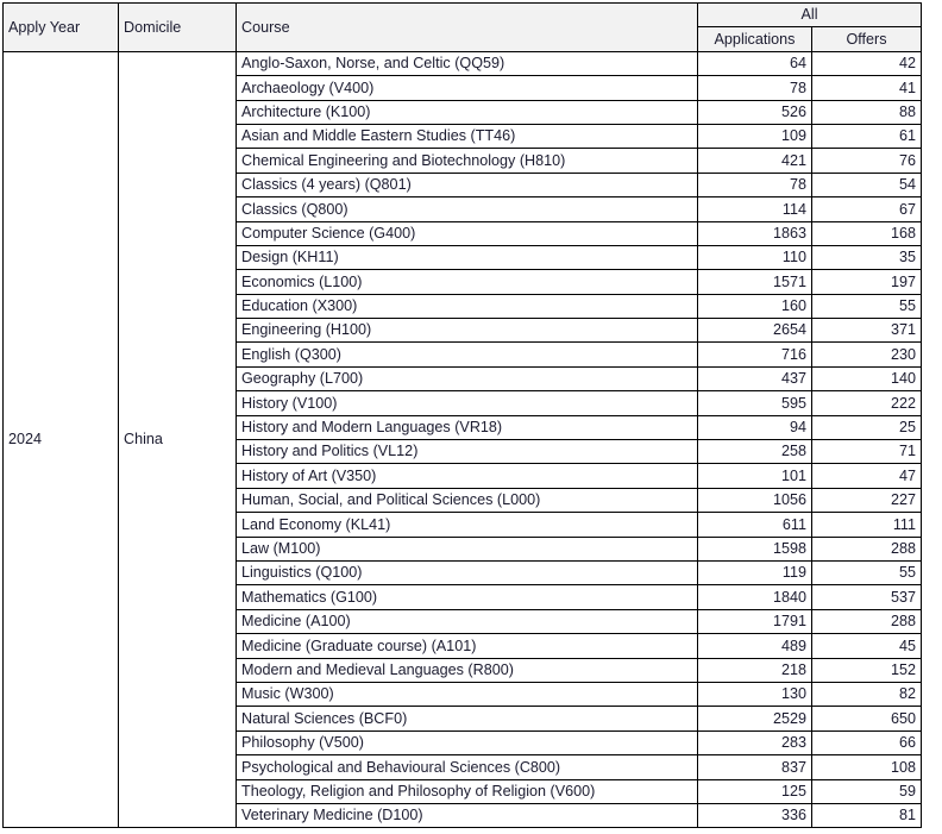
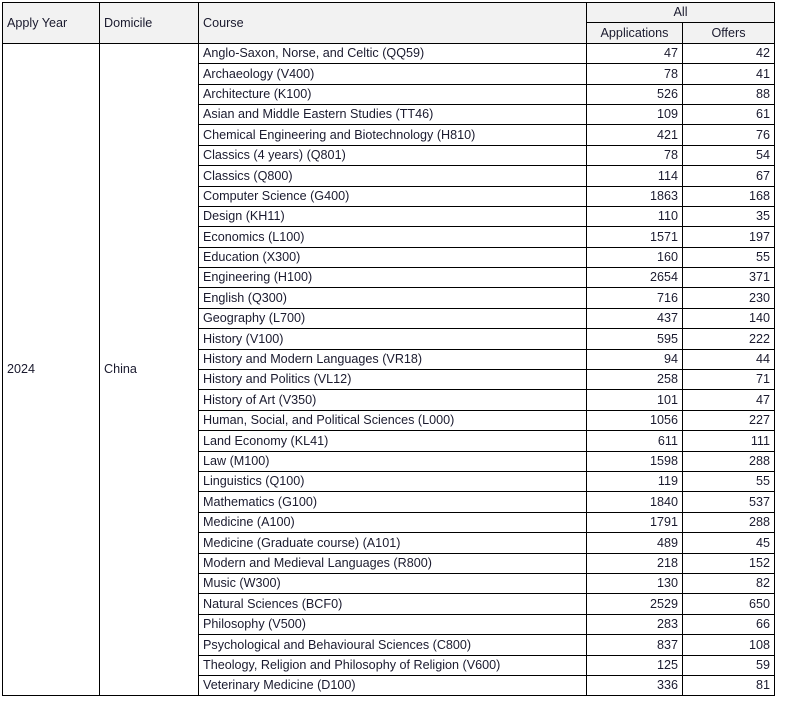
  Apply Year	Domicile	Course	All
  Applications	Offers
- 2024	China	Anglo-Saxon, Norse, and Celtic (QQ59)	64	42
+ 2024	China	Anglo-Saxon, Norse, and Celtic (QQ59)	47	42
  Archaeology (V400)	78	41
  Architecture (K100)	526	88
  Asian and Middle Eastern Studies (TT46)	109	61
  Chemical Engineering and Biotechnology (H810)	421	76
  Classics (4 years) (Q801)	78	54
  Classics (Q800)	114	67
  Computer Science (G400)	1863	168
  Design (KH11)	110	35
  Economics (L100)	1571	197
  Education (X300)	160	55
  Engineering (H100)	2654	371
  English (Q300)	716	230
  Geography (L700)	437	140
  History (V100)	595	222
- History and Modern Languages (VR18)	94	25
+ History and Modern Languages (VR18)	94	44
  History and Politics (VL12)	258	71
  History of Art (V350)	101	47
  Human, Social, and Political Sciences (L000)	1056	227
  Land Economy (KL41)	611	111
  Law (M100)	1598	288
  Linguistics (Q100)	119	55
  Mathematics (G100)	1840	537
  Medicine (A100)	1791	288
  Medicine (Graduate course) (A101)	489	45
  Modern and Medieval Languages (R800)	218	152
  Music (W300)	130	82
  Natural Sciences (BCF0)	2529	650
  Philosophy (V500)	283	66
  Psychological and Behavioural Sciences (C800)	837	108
  Theology, Religion and Philosophy of Religion (V600)	125	59
  Veterinary Medicine (D100)	336	81
